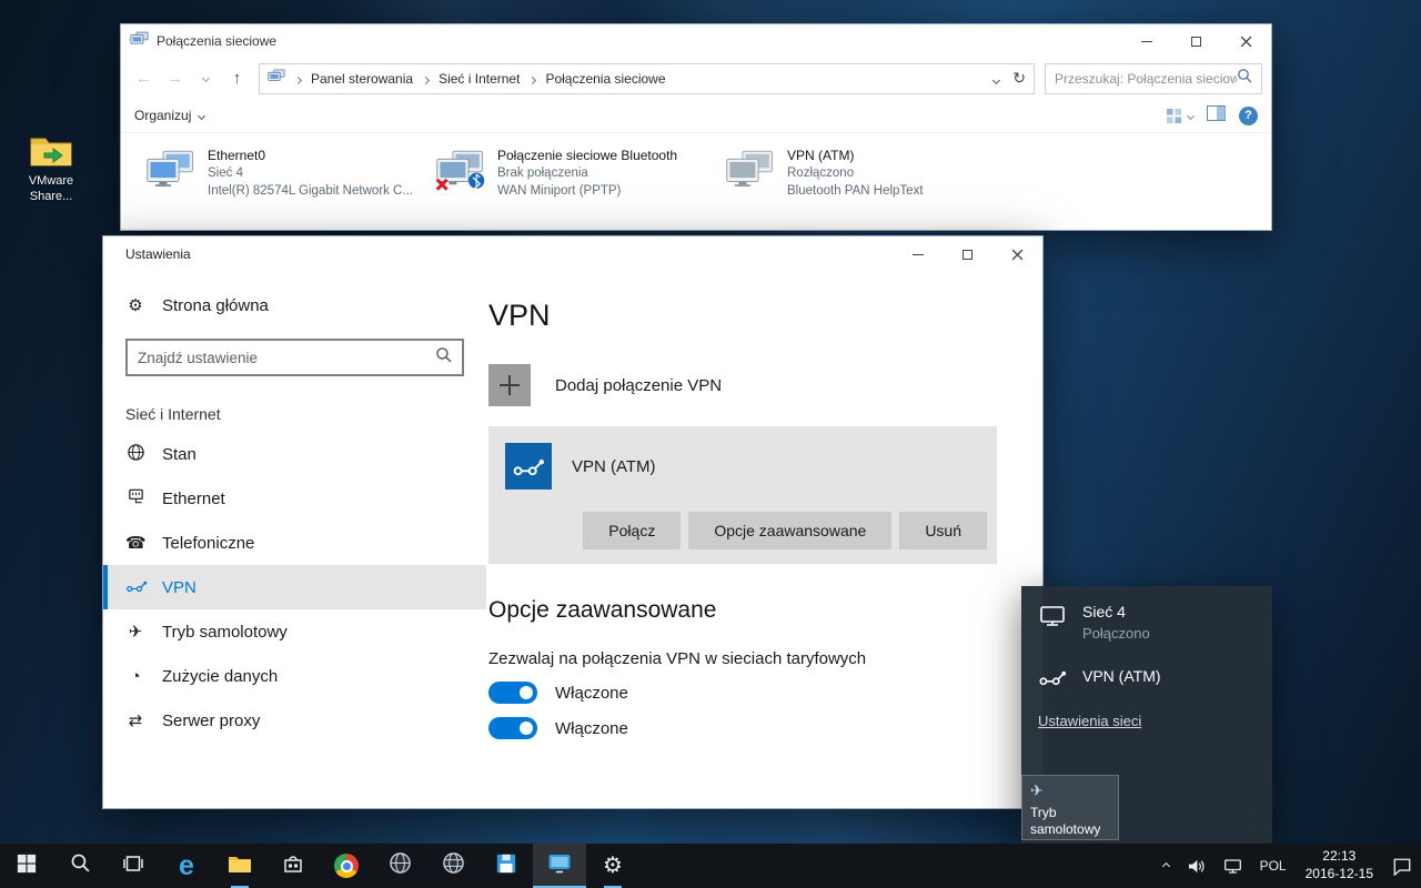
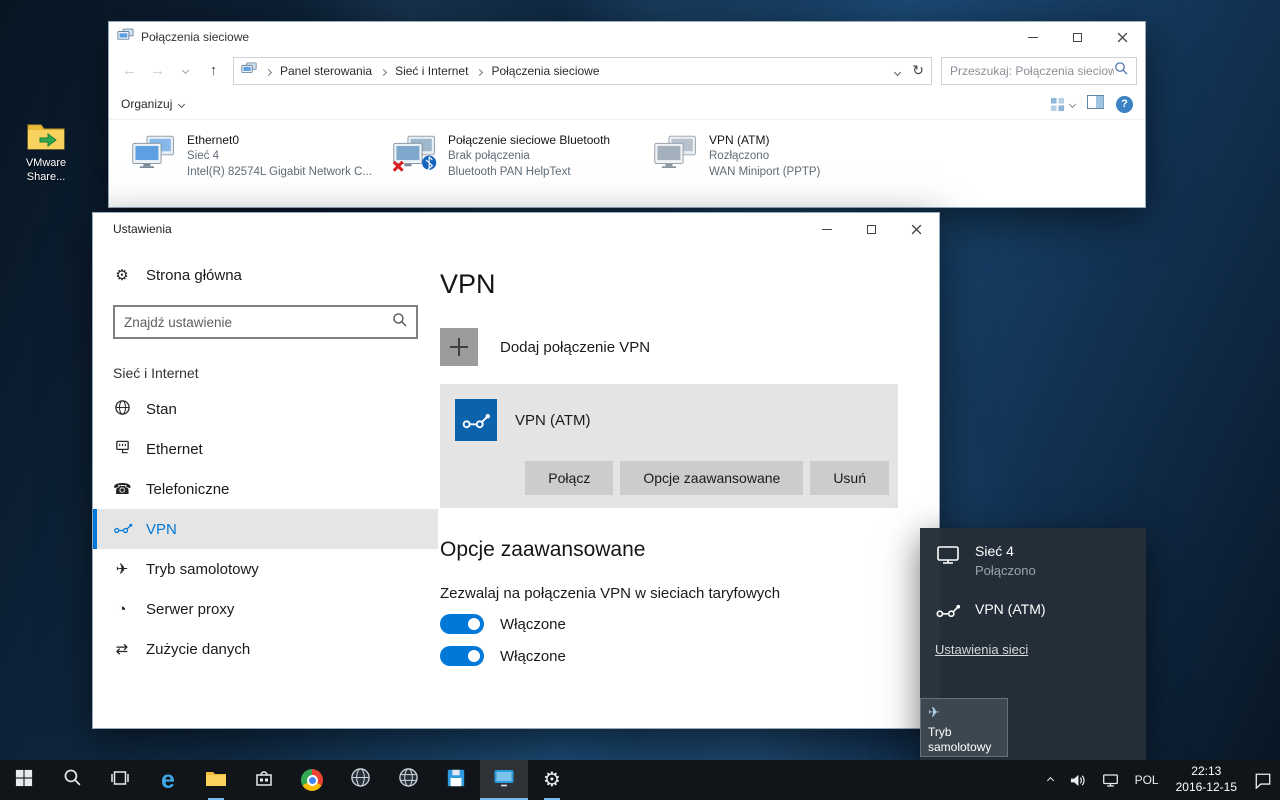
  VMware Share...
  Połączenia sieciowe
  ←
  →
  ↑
  Panel sterowania
  Sieć i Internet
  Połączenia sieciowe
  ↻
  Przeszukaj: Połączenia sieciow
  Organizuj
  ?
  Ethernet0
  Sieć 4
  Intel(R) 82574L Gigabit Network C...
  Połączenie sieciowe Bluetooth
  Brak połączenia
- WAN Miniport (PPTP)
+ Bluetooth PAN HelpText
  VPN (ATM)
  Rozłączono
- Bluetooth PAN HelpText
+ WAN Miniport (PPTP)
  Ustawienia
  ⚙
  Strona główna
  Znajdź ustawienie
  Sieć i Internet
  Stan
  Ethernet
  ☎
  Telefoniczne
  VPN
  ✈
  Tryb samolotowy
  ◔
- Zużycie danych
+ Serwer proxy
  ⇄
- Serwer proxy
+ Zużycie danych
  VPN
  Dodaj połączenie VPN
  VPN (ATM)
  Połącz
  Opcje zaawansowane
  Usuń
  Opcje zaawansowane
  Zezwalaj na połączenia VPN w sieciach taryfowych
  Włączone
  Włączone
  Sieć 4
  Połączono
  VPN (ATM)
  Ustawienia sieci
  ✈
  Tryb samolotowy
  e
  ⚙
  POL
  22:13
  2016-12-15
